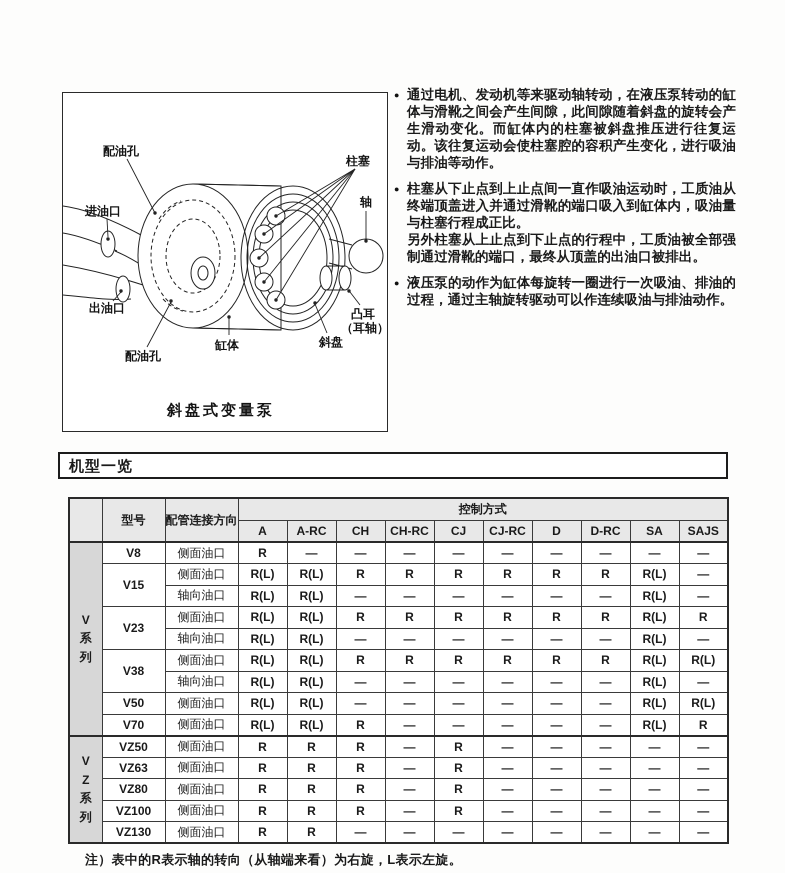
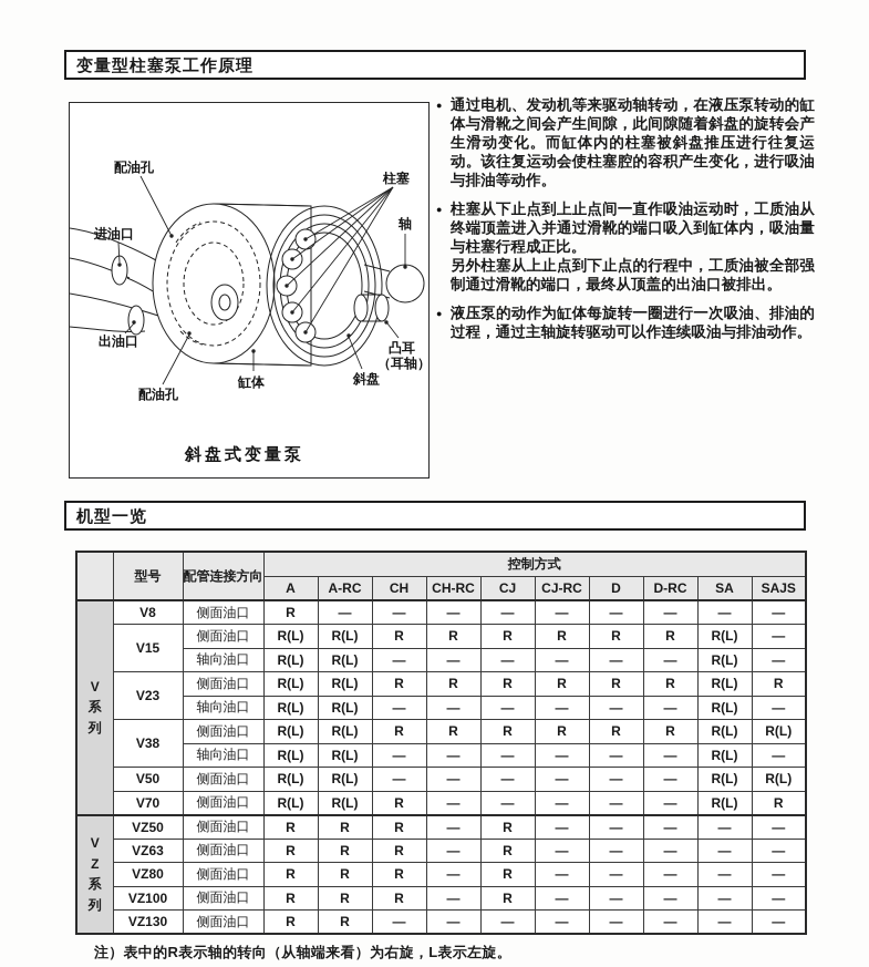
+ 变量型柱塞泵工作原理
  配油孔
  柱塞
  进油口
  轴
  出油口
  配油孔
  缸体
  斜盘
  凸耳
  （耳轴）
  斜盘式变量泵
  ●
  通过电机、发动机等来驱动轴转动，在液压泵转动的缸体与滑靴之间会产生间隙，此间隙随着斜盘的旋转会产生滑动变化。而缸体内的柱塞被斜盘推压进行往复运动。该往复运动会使柱塞腔的容积产生变化，进行吸油与排油等动作。
  ●
  柱塞从下止点到上止点间一直作吸油运动时，工质油从终端顶盖进入并通过滑靴的端口吸入到缸体内，吸油量与柱塞行程成正比。
  另外柱塞从上止点到下止点的行程中，工质油被全部强制通过滑靴的端口，最终从顶盖的出油口被排出。
  ●
  液压泵的动作为缸体每旋转一圈进行一次吸油、排油的过程，通过主轴旋转驱动可以作连续吸油与排油动作。
  机型一览
  	型号	配管连接方向	控制方式
  A	A-RC	CH	CH-RC	CJ	CJ-RC	D	D-RC	SA	SAJS
  V系列	V8	侧面油口	R	—	—	—	—	—	—	—	—	—
  V15	侧面油口	R(L)	R(L)	R	R	R	R	R	R	R(L)	—
  轴向油口	R(L)	R(L)	—	—	—	—	—	—	R(L)	—
  V23	侧面油口	R(L)	R(L)	R	R	R	R	R	R	R(L)	R
  轴向油口	R(L)	R(L)	—	—	—	—	—	—	R(L)	—
  V38	侧面油口	R(L)	R(L)	R	R	R	R	R	R	R(L)	R(L)
  轴向油口	R(L)	R(L)	—	—	—	—	—	—	R(L)	—
  V50	侧面油口	R(L)	R(L)	—	—	—	—	—	—	R(L)	R(L)
  V70	侧面油口	R(L)	R(L)	R	—	—	—	—	—	R(L)	R
  VZ系列	VZ50	侧面油口	R	R	R	—	R	—	—	—	—	—
  VZ63	侧面油口	R	R	R	—	R	—	—	—	—	—
  VZ80	侧面油口	R	R	R	—	R	—	—	—	—	—
  VZ100	侧面油口	R	R	R	—	R	—	—	—	—	—
  VZ130	侧面油口	R	R	—	—	—	—	—	—	—	—
  注）表中的R表示轴的转向（从轴端来看）为右旋，L表示左旋。
